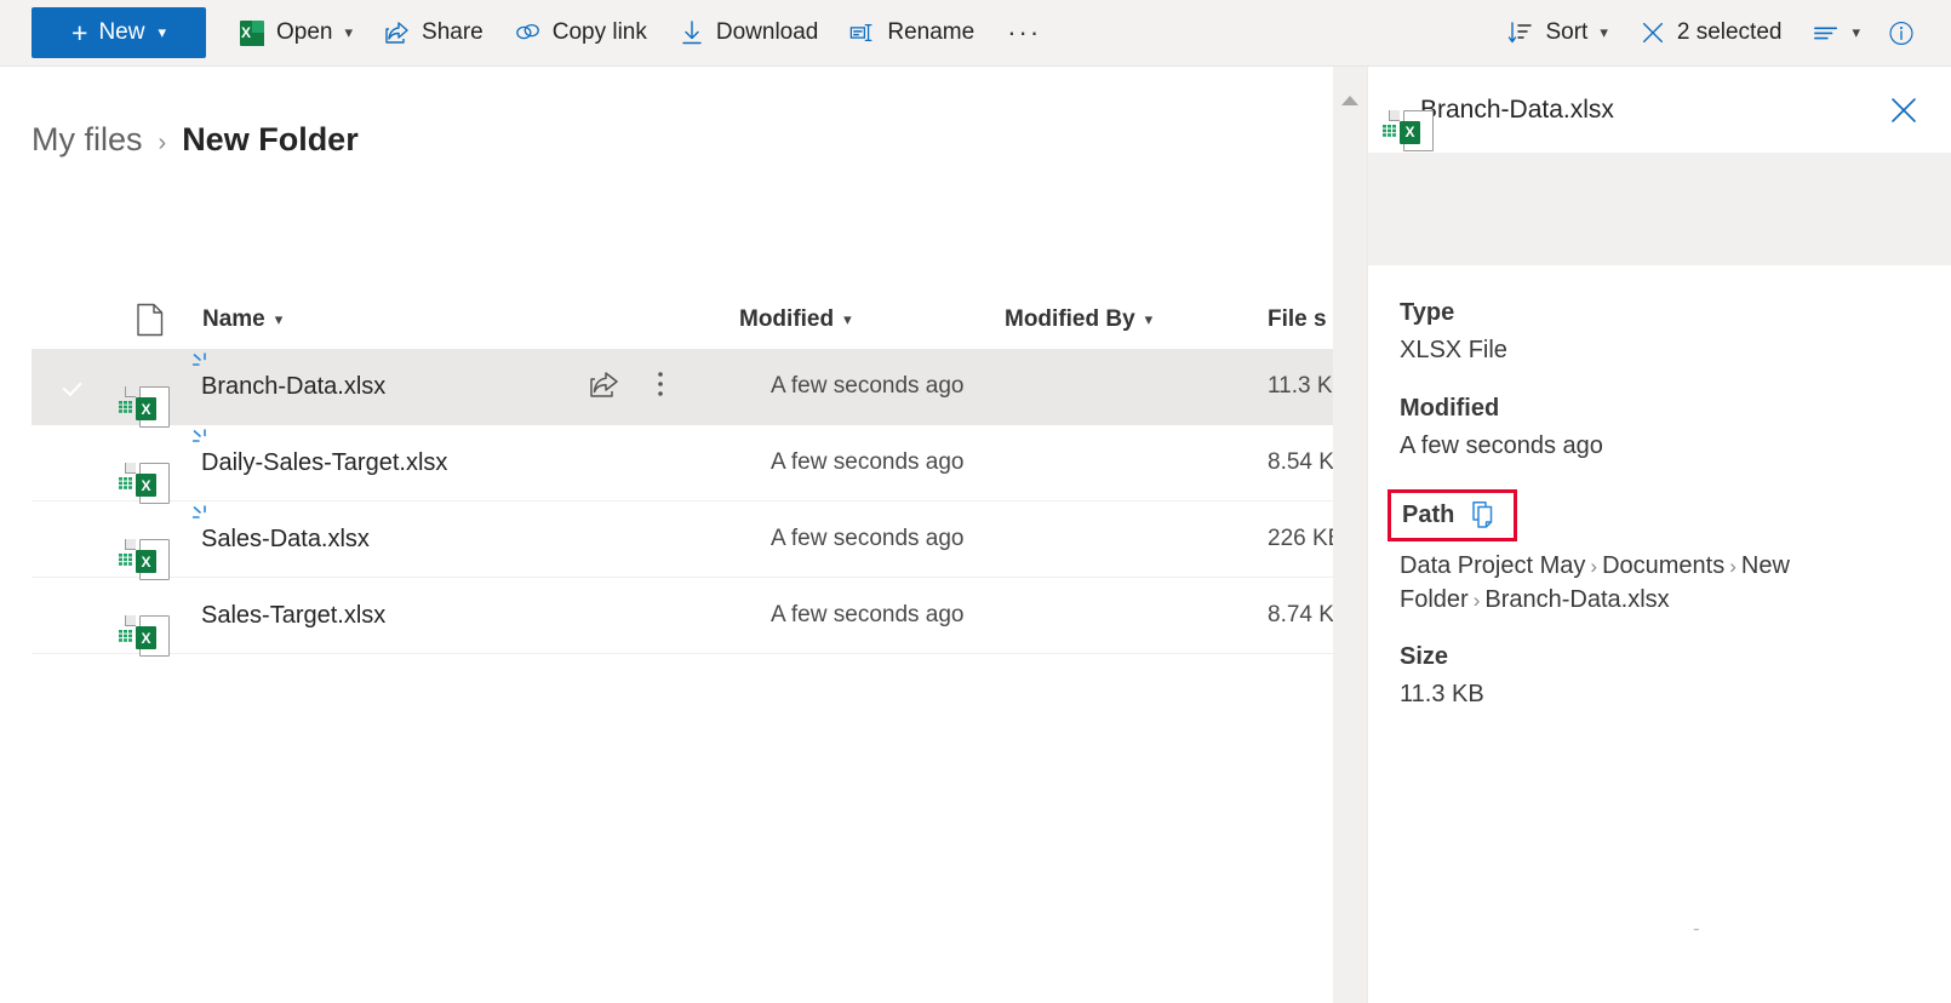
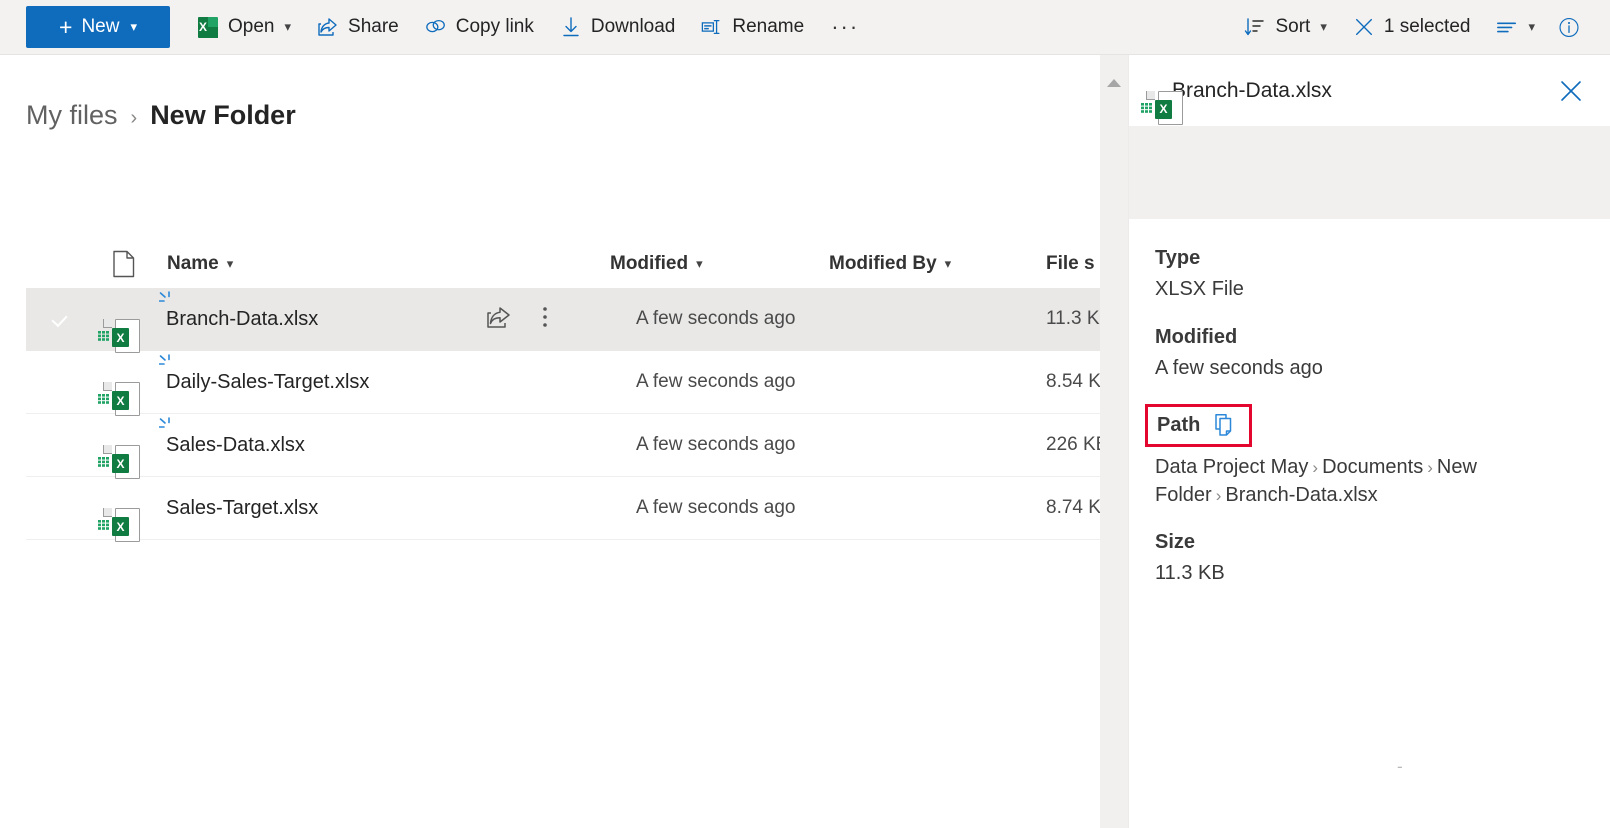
  +
  New
  ▾
  X
  Open
  ▾
  Share
  Copy link
  Download
  Rename
  ···
  Sort
  ▾
- 2 selected
+ 1 selected
  ▾
  My files
  ›
  New Folder
  Name
  ▾
  Modified
  ▾
  Modified By
  ▾
  File s
  X
  Branch-Data.xlsx
  A few seconds ago
  11.3 K
  X
  Daily-Sales-Target.xlsx
  A few seconds ago
  8.54 K
  X
  Sales-Data.xlsx
  A few seconds ago
  226 K
  X
  Sales-Target.xlsx
  A few seconds ago
  8.74 K
  X
  ranch-Data.xlsx
  Type
  XLSX File
  Modified
  A few seconds ago
  Path
  Data Project May › Documents › New Folder › Branch-Data.xlsx
  Size
  11.3 KB
  -
